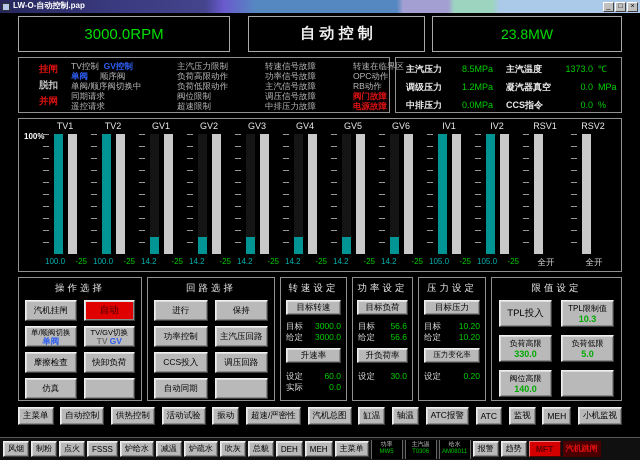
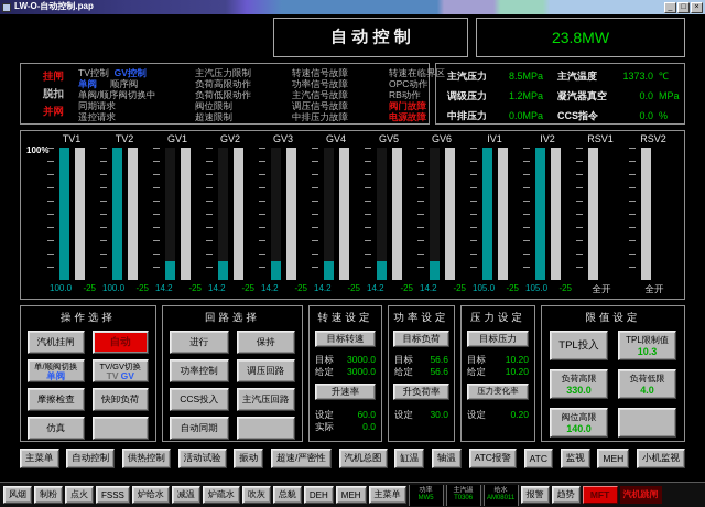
  LW-O-自动控制.pap
- 3000.0RPM
  自 动 控 制
  23.8MW
  挂闸
  脱扣
  并网
  TV控制 GV控制
  单阀 顺序阀
  单阀/顺序阀切换中
  同期请求
  遥控请求
  主汽压力限制
  负荷高限动作
  负荷低限动作
  阀位限制
  超速限制
  转速信号故障
  功率信号故障
  主汽信号故障
  调压信号故障
  中排压力故障
  转速在临界区
  OPC动作
  RB动作
  阀门故障
  电源故障
  主汽压力
  8.5MPa
  调级压力
  1.2MPa
  中排压力
  0.0MPa
  主汽温度
  1373.0
  ℃
  凝汽器真空
  0.0
  MPa
  CCS指令
  0.0
  %
  100%
  TV1
  100.0
  -25
  TV2
  100.0
  -25
  GV1
  14.2
  -25
  GV2
  14.2
  -25
  GV3
  14.2
  -25
  GV4
  14.2
  -25
  GV5
  14.2
  -25
  GV6
  14.2
  -25
  IV1
  105.0
  -25
  IV2
  105.0
  -25
  RSV1
  全开
  RSV2
  全开
  操作选择
  汽机挂闸
  自动
  单/顺阀切换
  单阀
  TV/GV切换
  TV GV
  摩擦检查
  快卸负荷
  仿真
  回路选择
  进行
  保持
  功率控制
- 主汽压回路
+ 调压回路
  CCS投入
- 调压回路
+ 主汽压回路
  自动同期
  转速设定
  目标转速
  目标
  3000.0
  给定
  3000.0
  升速率
  设定
  60.0
  实际
  0.0
  功率设定
  目标负荷
  目标
  56.6
  给定
  56.6
  升负荷率
  设定
  30.0
  压力设定
  目标压力
  目标
  10.20
  给定
  10.20
  压力变化率
  设定
  0.20
  限值设定
  TPL投入
  TPL限制值
  10.3
  负荷高限
  330.0
  负荷低限
- 5.0
+ 4.0
  阀位高限
  140.0
  主菜单
  自动控制
  供热控制
  活动试验
  振动
  超速/严密性
  汽机总图
  缸温
  轴温
  ATC报警
  ATC
  监视
  MEH
  小机监视
  风烟
  制粉
  点火
  FSSS
  炉给水
  减温
  炉疏水
  吹灰
  总貌
  DEH
  MEH
  主菜单
  报警
  趋势
  MFT
  汽机跳闸
